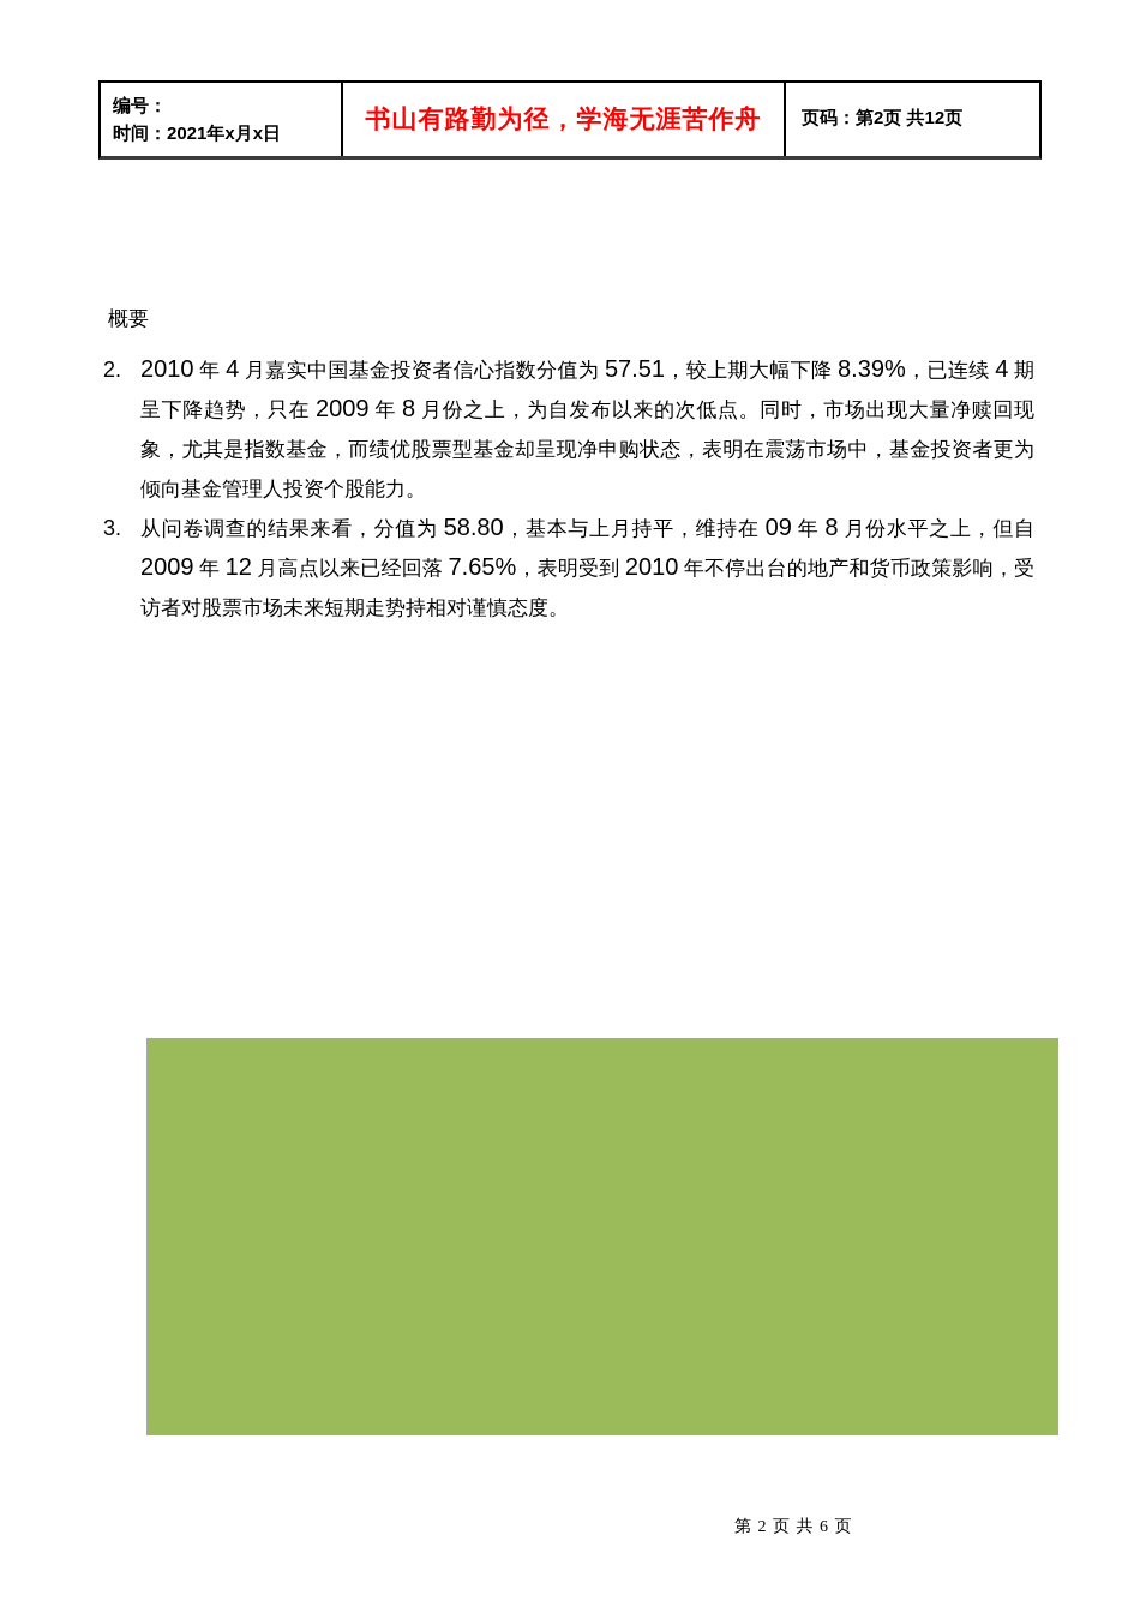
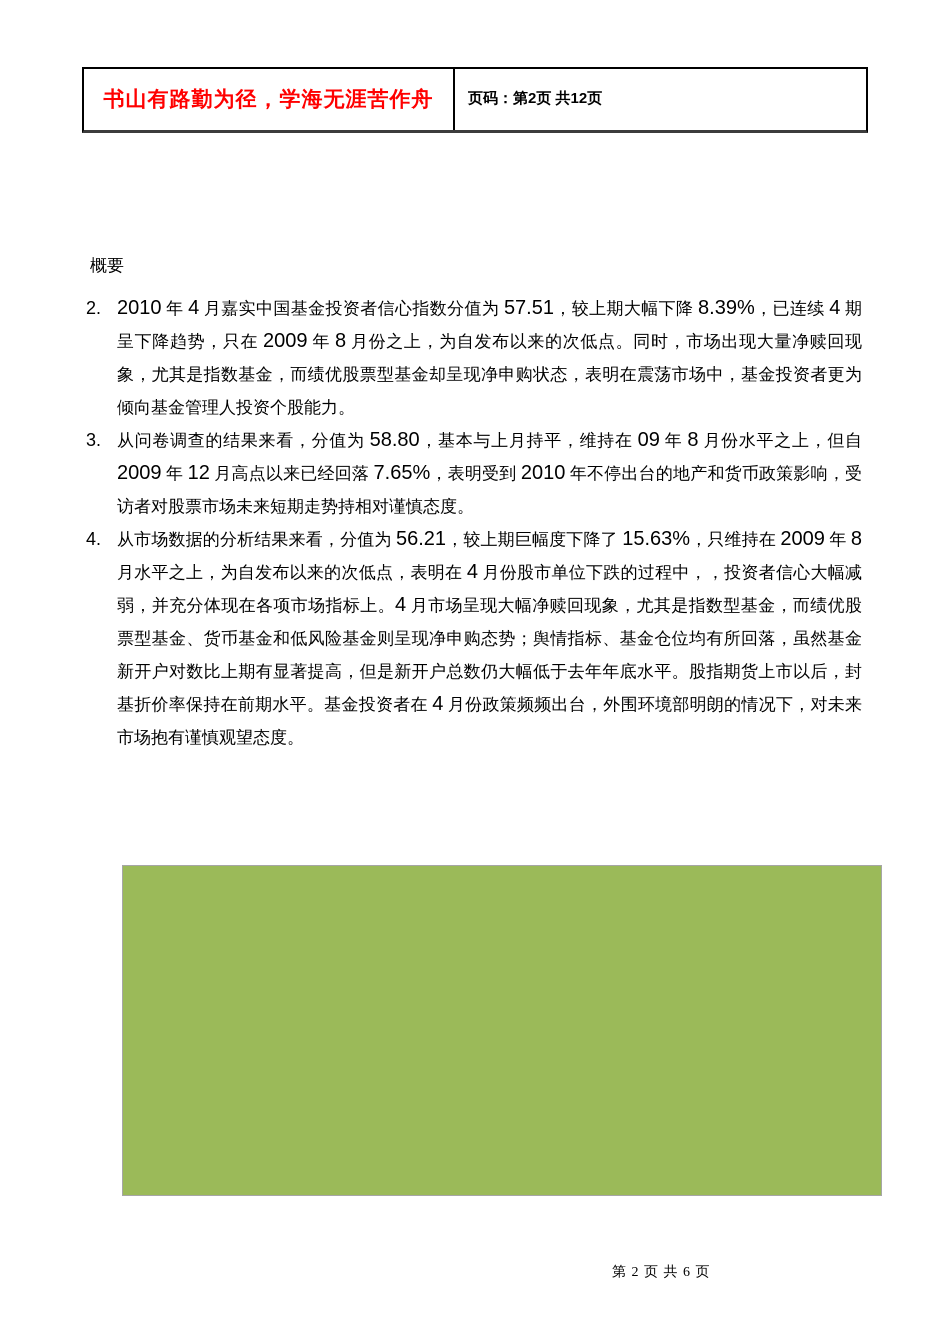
- 编号：
- 时间：2021年x月x日
  书山有路勤为径，学海无涯苦作舟
  页码：第2页 共12页
  概要
  2.
  2010 年 4 月嘉实中国基金投资者信心指数分值为 57.51，较上期大幅下降 8.39%，已连续 4 期呈下降趋势，只在 2009 年 8 月份之上，为自发布以来的次低点。同时，市场出现大量净赎回现象，尤其是指数基金，而绩优股票型基金却呈现净申购状态，表明在震荡市场中，基金投资者更为倾向基金管理人投资个股能力。
  3.
  从问卷调查的结果来看，分值为 58.80，基本与上月持平，维持在 09 年 8 月份水平之上，但自 2009 年 12 月高点以来已经回落 7.65%，表明受到 2010 年不停出台的地产和货币政策影响，受访者对股票市场未来短期走势持相对谨慎态度。
+ 4.
+ 从市场数据的分析结果来看，分值为 56.21，较上期巨幅度下降了 15.63%，只维持在 2009 年 8 月水平之上，为自发布以来的次低点，表明在 4 月份股市单位下跌的过程中，，投资者信心大幅减弱，并充分体现在各项市场指标上。4 月市场呈现大幅净赎回现象，尤其是指数型基金，而绩优股票型基金、货币基金和低风险基金则呈现净申购态势；舆情指标、基金仓位均有所回落，虽然基金新开户对数比上期有显著提高，但是新开户总数仍大幅低于去年年底水平。股指期货上市以后，封基折价率保持在前期水平。基金投资者在 4 月份政策频频出台，外围环境部明朗的情况下，对未来市场抱有谨慎观望态度。
  第 2 页 共 6 页
